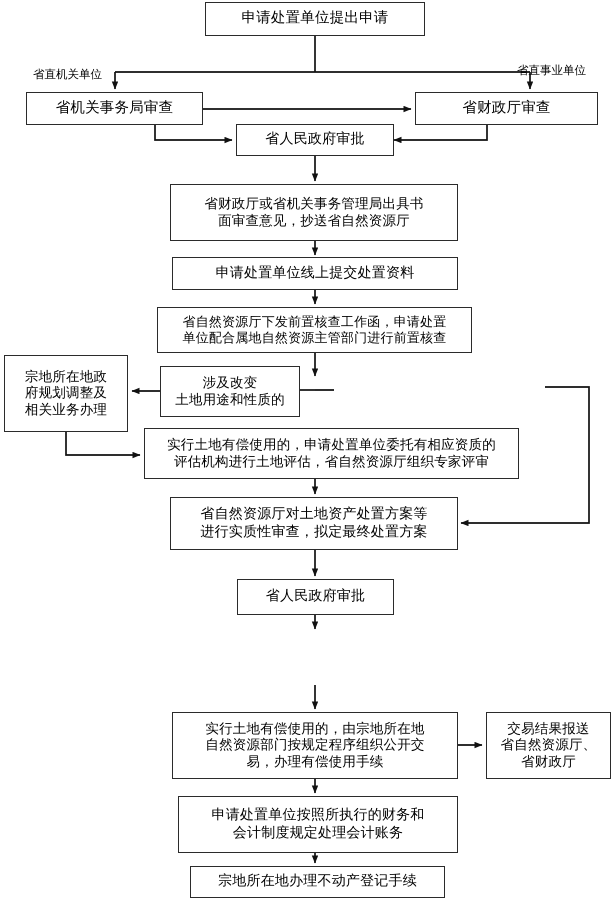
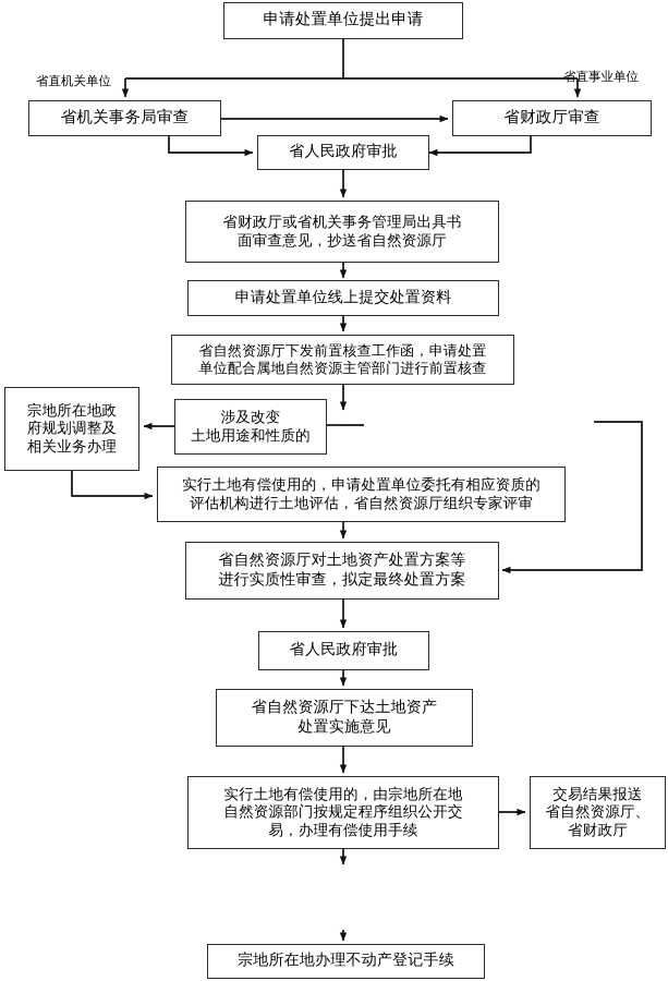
  申请处置单位提出申请
  省直机关单位
  省直事业单位
  省机关事务局审查
  省财政厅审查
  省人民政府审批
  省财政厅或省机关事务管理局出具书
  面审查意见，抄送省自然资源厅
  申请处置单位线上提交处置资料
  省自然资源厅下发前置核查工作函，申请处置
  单位配合属地自然资源主管部门进行前置核查
  宗地所在地政
  府规划调整及
  相关业务办理
  涉及改变
  土地用途和性质的
  实行土地有偿使用的，申请处置单位委托有相应资质的
  评估机构进行土地评估，省自然资源厅组织专家评审
  省自然资源厅对土地资产处置方案等
  进行实质性审查，拟定最终处置方案
  省人民政府审批
+ 省自然资源厅下达土地资产
+ 处置实施意见
  实行土地有偿使用的，由宗地所在地
  自然资源部门按规定程序组织公开交
  易，办理有偿使用手续
  交易结果报送
  省自然资源厅、
  省财政厅
- 申请处置单位按照所执行的财务和
- 会计制度规定处理会计账务
  宗地所在地办理不动产登记手续
